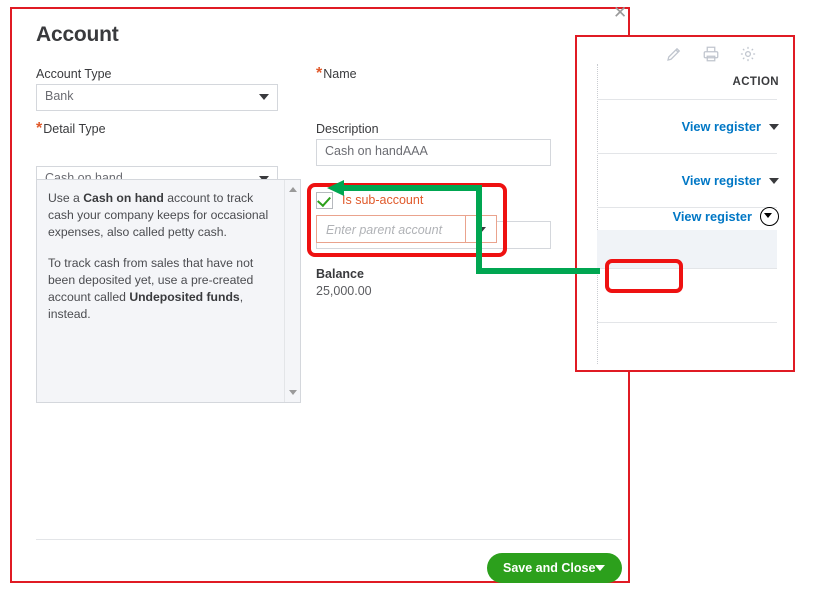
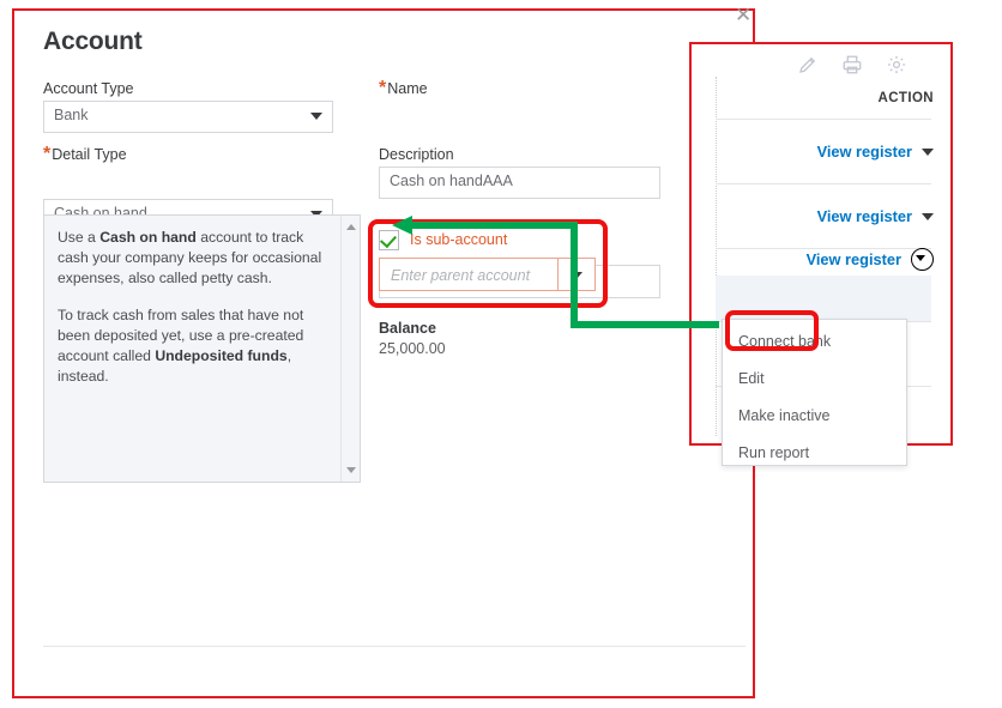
  Account
  Account Type
  Bank
  *Detail Type
  Cash on hand
  Use a Cash on hand account to track cash your company keeps for occasional expenses, also called petty cash.
  To track cash from sales that have not been deposited yet, use a pre-created account called Undeposited funds, instead.
  *Name
  Cash on handAAA
  Description
  Is sub-account
  Enter parent account
  Balance
  25,000.00
- Save and Close
  ✕
  ACTION
  View register
  View register
  View register
+ Connect bank
+ Edit
+ Make inactive
+ Run report
